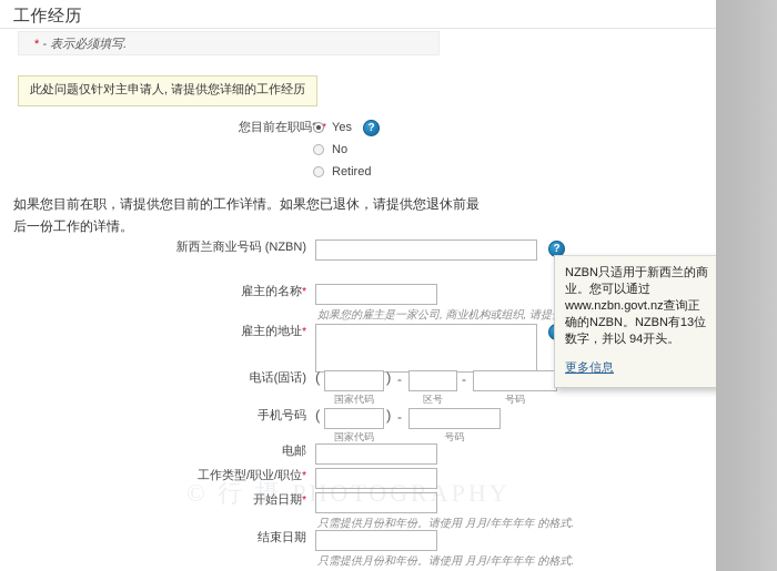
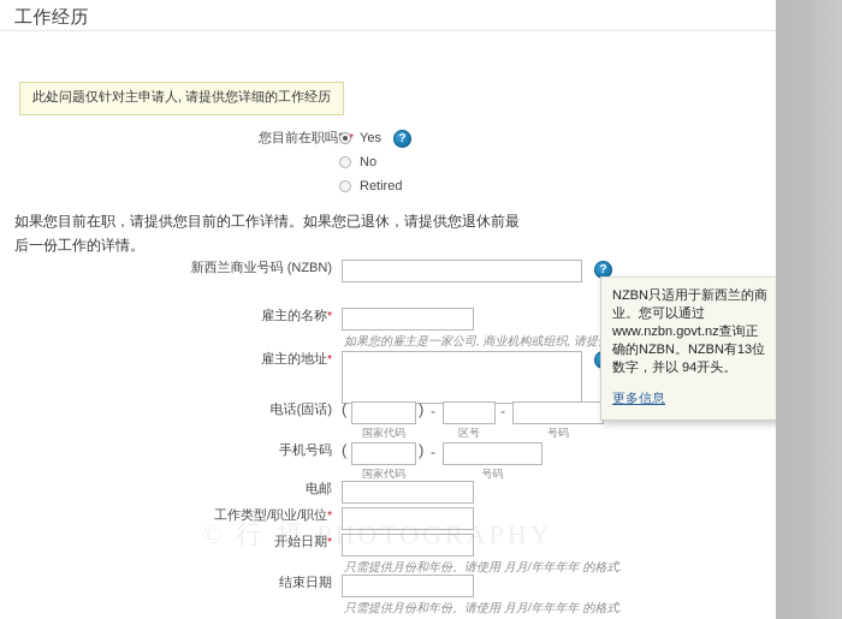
  工作经历
- * - 表示必须填写.
  此处问题仅针对主申请人, 请提供您详细的工作经历
  您目前在职吗 *
  Yes
  No
  Retired
  ?
  如果您目前在职，请提供您目前的工作详情。如果您已退休，请提供您退休前最后一份工作的详情。
  新西兰商业号码 (NZBN)
  ?
  雇主的名称*
  如果您的雇主是一家公司, 商业机构或组织, 请提
  雇主的地址*
  电话(固话)
  (
  )
  -
  -
  国家代码
  区号
  号码
  手机号码
  (
  )
  -
  国家代码
  号码
  电邮
  工作类型/职业/职位*
  开始日期*
  只需提供月份和年份。请使用 月月/年年年年 的格式.
  结束日期
  只需提供月份和年份。请使用 月月/年年年年 的格式.
  © 行 摄 PHOTOGRAPHY
  NZBN只适用于新西兰的商业。您可以通过www.nzbn.govt.nz查询正确的NZBN。NZBN有13位数字，并以 94开头。
  更多信息
